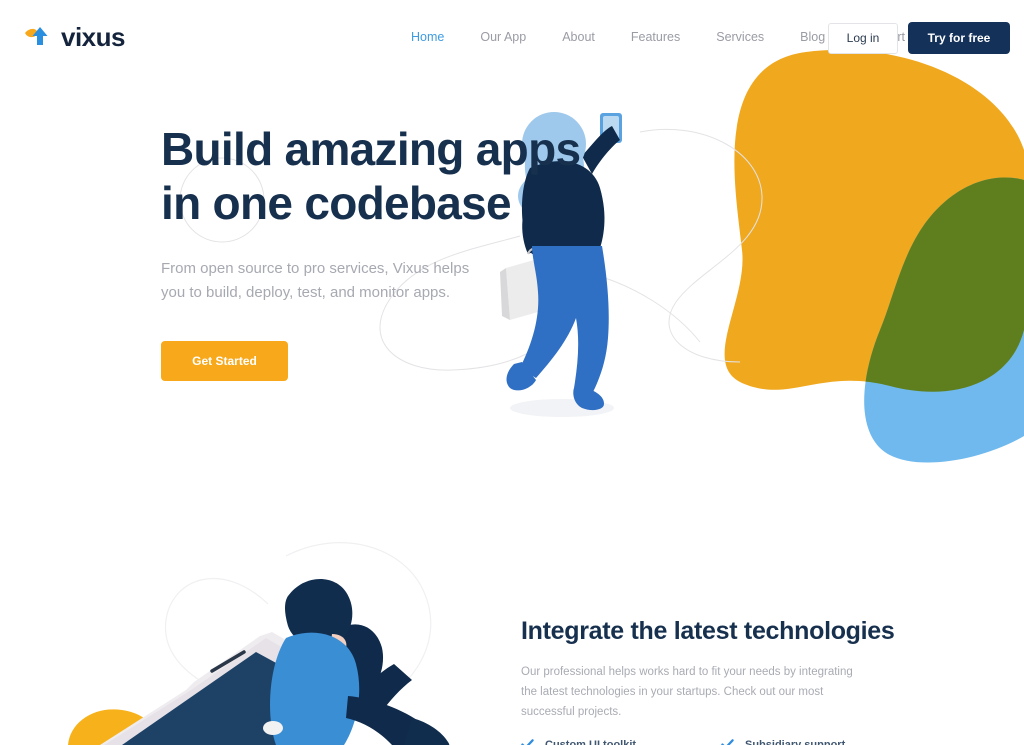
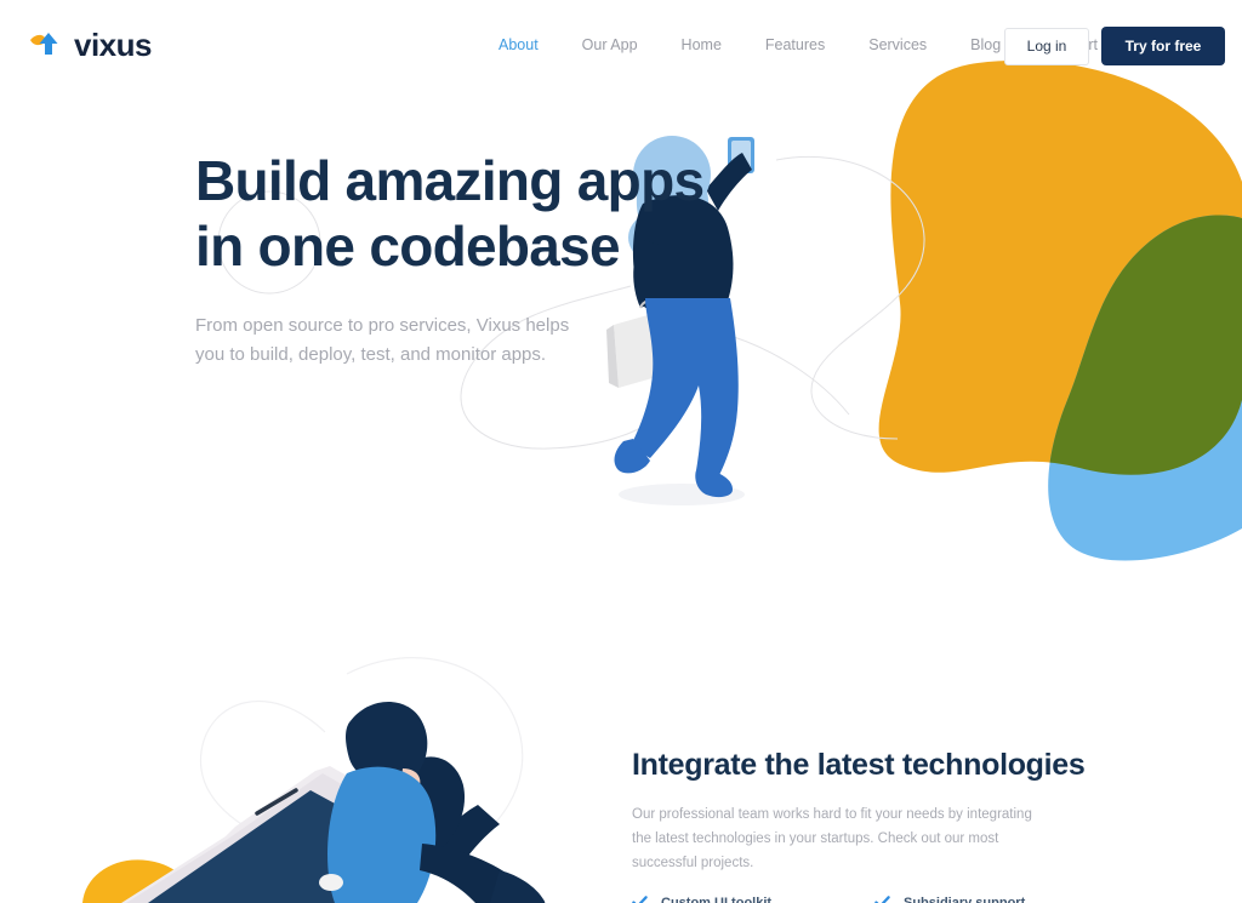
  vixus
- Home
+ About
  Our App
- About
+ Home
  Features
  Services
  Blog
  Log in
  Try for free
  Build amazing apps
  in one codebase
  From open source to pro services, Vixus helps you to build, deploy, test, and monitor apps.
- Get Started
  Integrate the latest technologies
- Our professional helps works hard to fit your needs by integrating the latest technologies in your startups. Check out our most successful projects.
+ Our professional team works hard to fit your needs by integrating the latest technologies in your startups. Check out our most successful projects.
